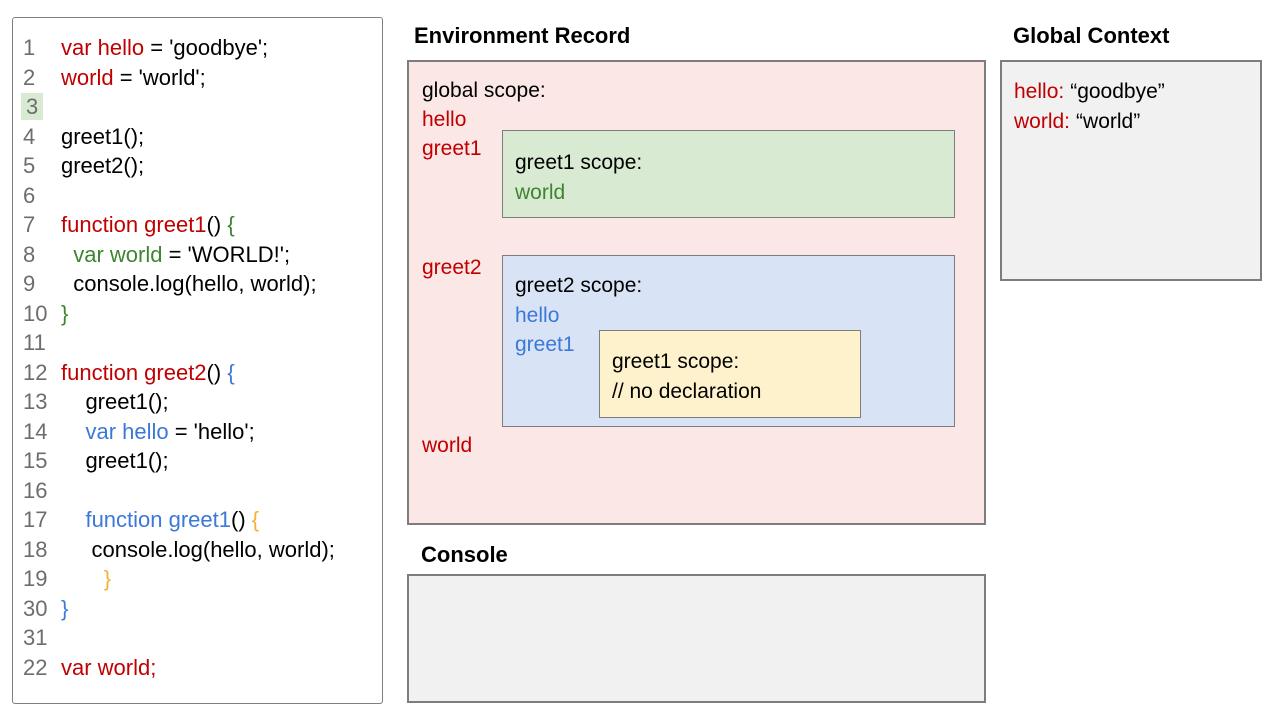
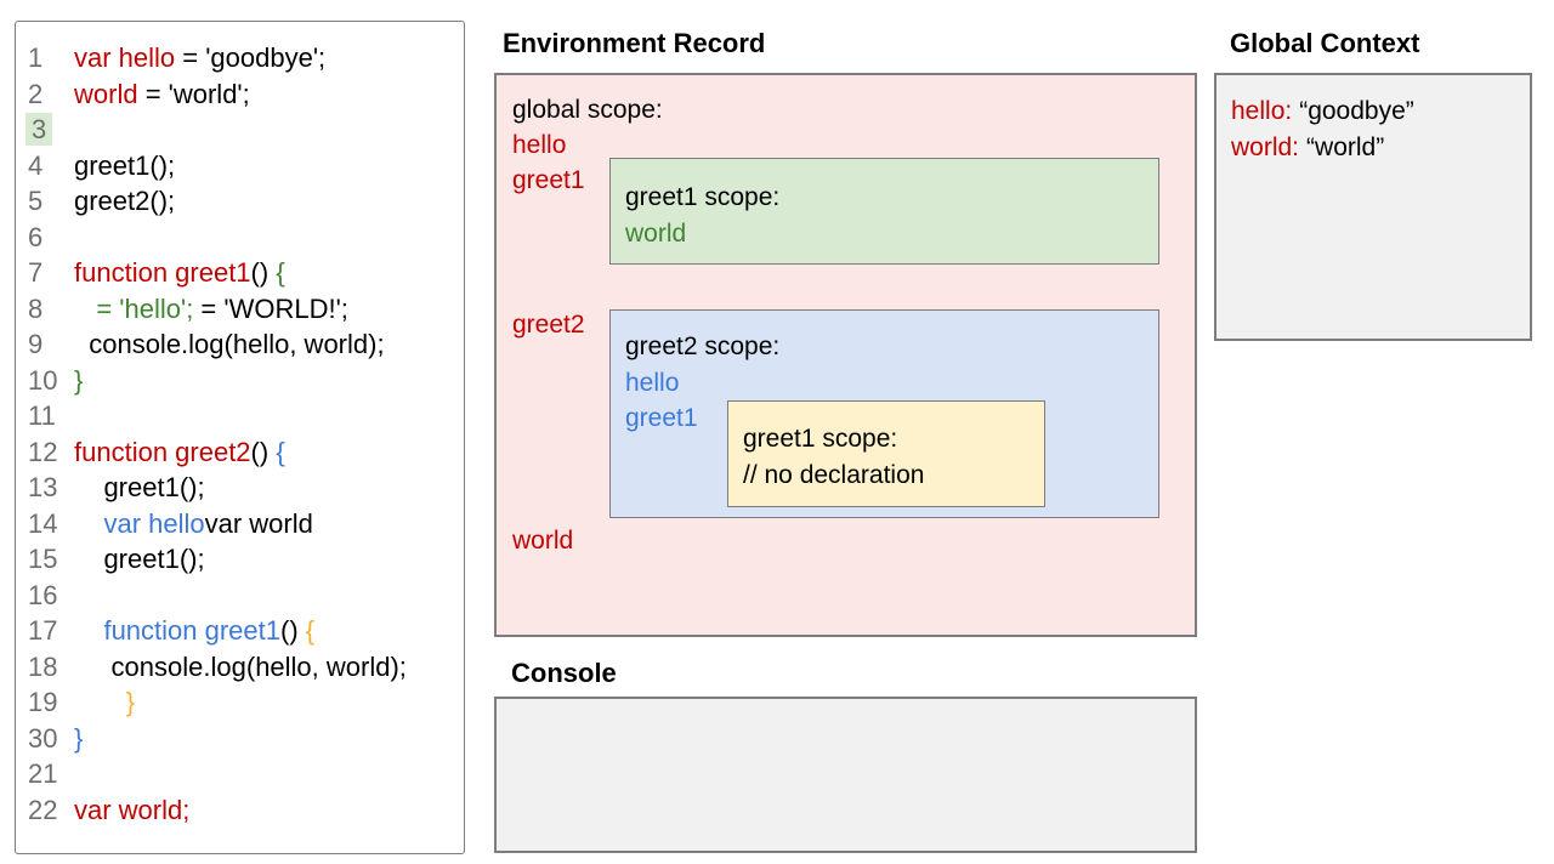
  1
  var hello = 'goodbye';
  2
  world = 'world';
  3
  4
  greet1();
  5
  greet2();
  6
  7
  function greet1() {
  8
- var world = 'WORLD!';
+ = 'hello'; = 'WORLD!';
  9
  console.log(hello, world);
  10
  }
  11
  12
  function greet2() {
  13
  greet1();
  14
- var hello = 'hello';
+ var hellovar world
  15
  greet1();
  16
  17
  function greet1() {
  18
  console.log(hello, world);
  19
  }
  30
  }
- 31
+ 21
  22
  var world;
  Environment Record
  global scope:
  hello
  greet1
  greet2
  world
  greet1 scope:
  world
  greet2 scope:
  hello
  greet1
  greet1 scope:
  // no declaration
  Global Context
  hello: “goodbye”
  world: “world”
  Console
